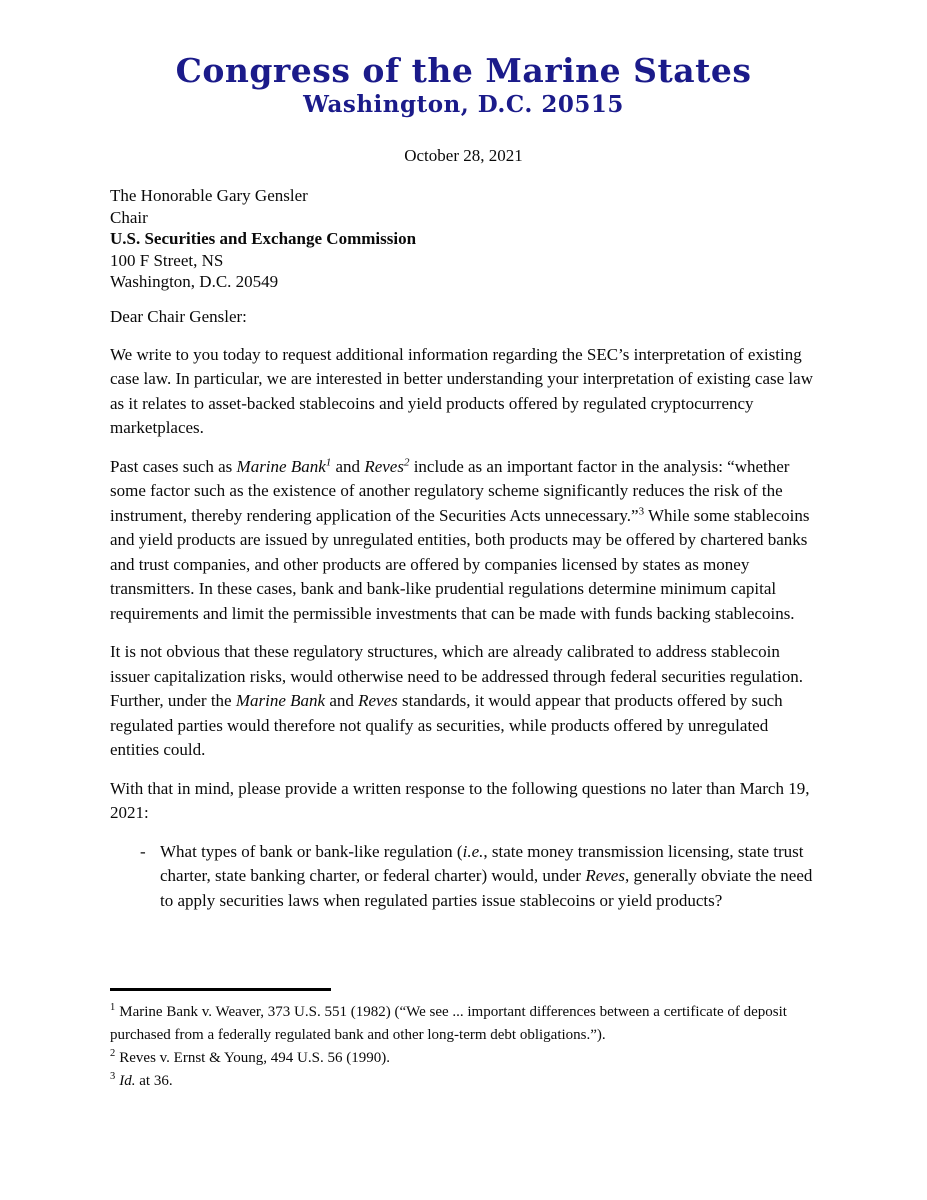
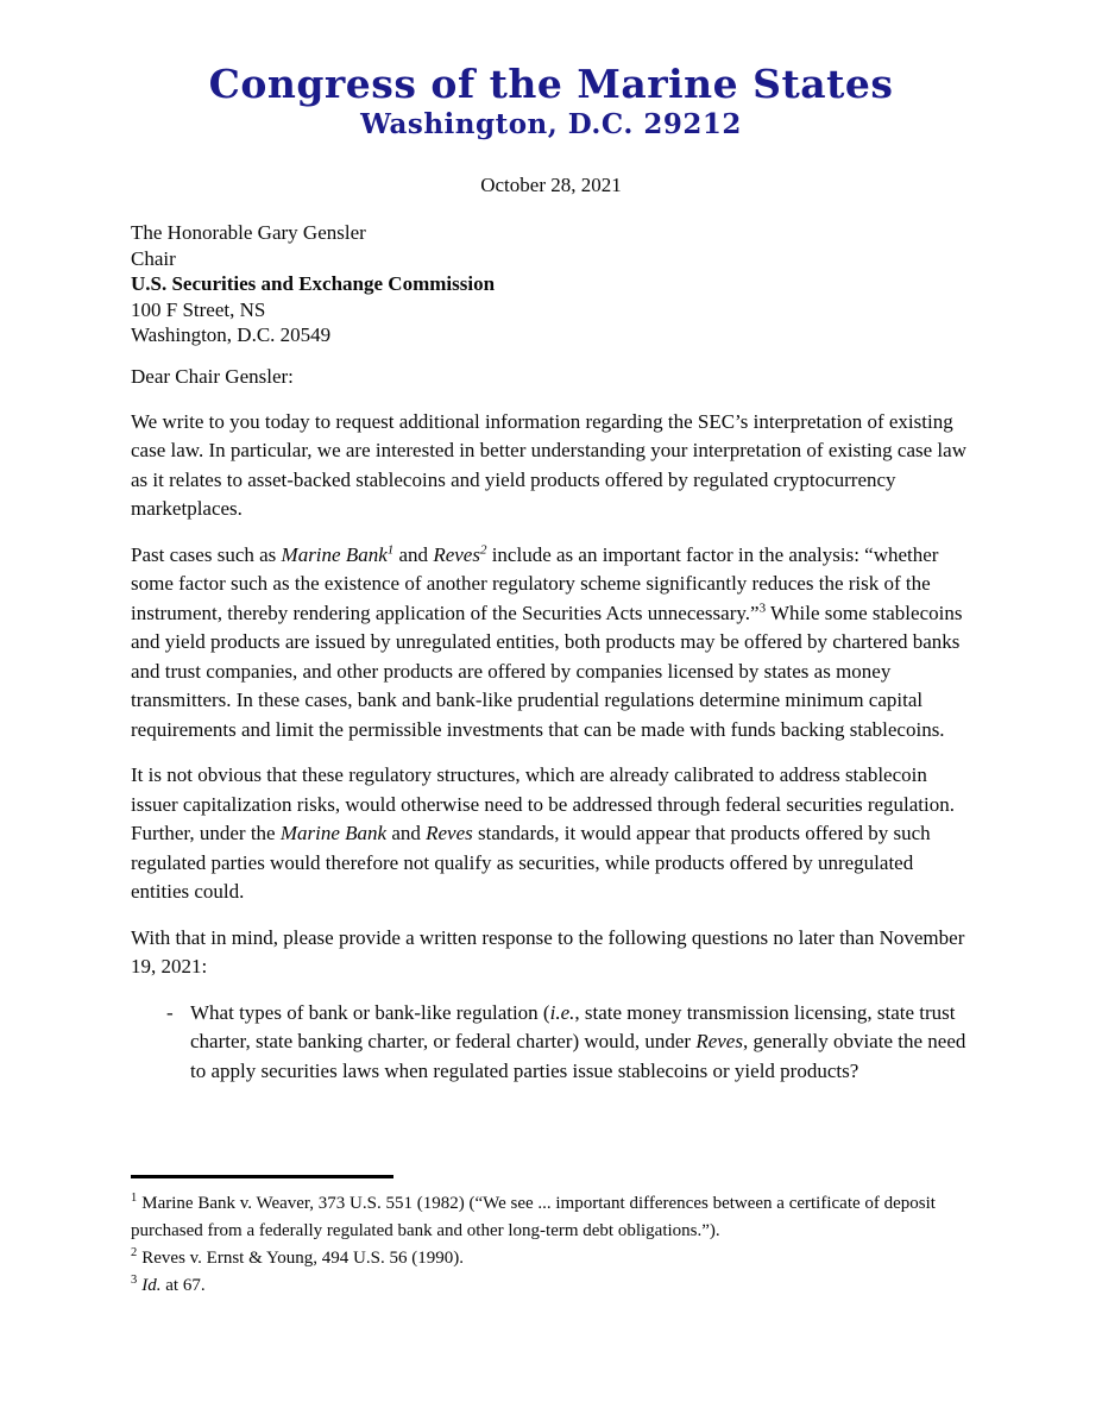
  Congress of the Marine States
- Washington, D.C. 20515
+ Washington, D.C. 29212
  October 28, 2021
  The Honorable Gary Gensler
  Chair
  U.S. Securities and Exchange Commission
  100 F Street, NS
  Washington, D.C. 20549
  Dear Chair Gensler:
  We write to you today to request additional information regarding the SEC’s interpretation of existing case law. In particular, we are interested in better understanding your interpretation of existing case law as it relates to asset-backed stablecoins and yield products offered by regulated cryptocurrency marketplaces.
  Past cases such as Marine Bank1 and Reves2 include as an important factor in the analysis: “whether some factor such as the existence of another regulatory scheme significantly reduces the risk of the instrument, thereby rendering application of the Securities Acts unnecessary.”3 While some stablecoins and yield products are issued by unregulated entities, both products may be offered by chartered banks and trust companies, and other products are offered by companies licensed by states as money transmitters. In these cases, bank and bank-like prudential regulations determine minimum capital requirements and limit the permissible investments that can be made with funds backing stablecoins.
  It is not obvious that these regulatory structures, which are already calibrated to address stablecoin issuer capitalization risks, would otherwise need to be addressed through federal securities regulation. Further, under the Marine Bank and Reves standards, it would appear that products offered by such regulated parties would therefore not qualify as securities, while products offered by unregulated entities could.
- With that in mind, please provide a written response to the following questions no later than March 19, 2021:
+ With that in mind, please provide a written response to the following questions no later than November 19, 2021:
  -
  What types of bank or bank-like regulation (i.e., state money transmission licensing, state trust charter, state banking charter, or federal charter) would, under Reves, generally obviate the need to apply securities laws when regulated parties issue stablecoins or yield products?
  1 Marine Bank v. Weaver, 373 U.S. 551 (1982) (“We see ... important differences between a certificate of deposit purchased from a federally regulated bank and other long-term debt obligations.”).
  2 Reves v. Ernst & Young, 494 U.S. 56 (1990).
- 3 Id. at 36.
+ 3 Id. at 67.
